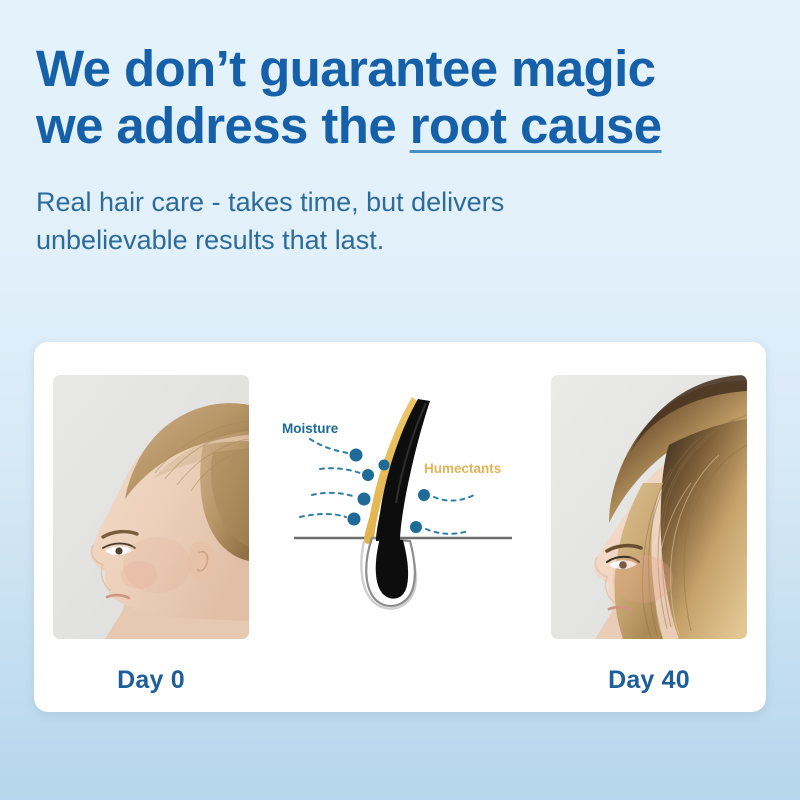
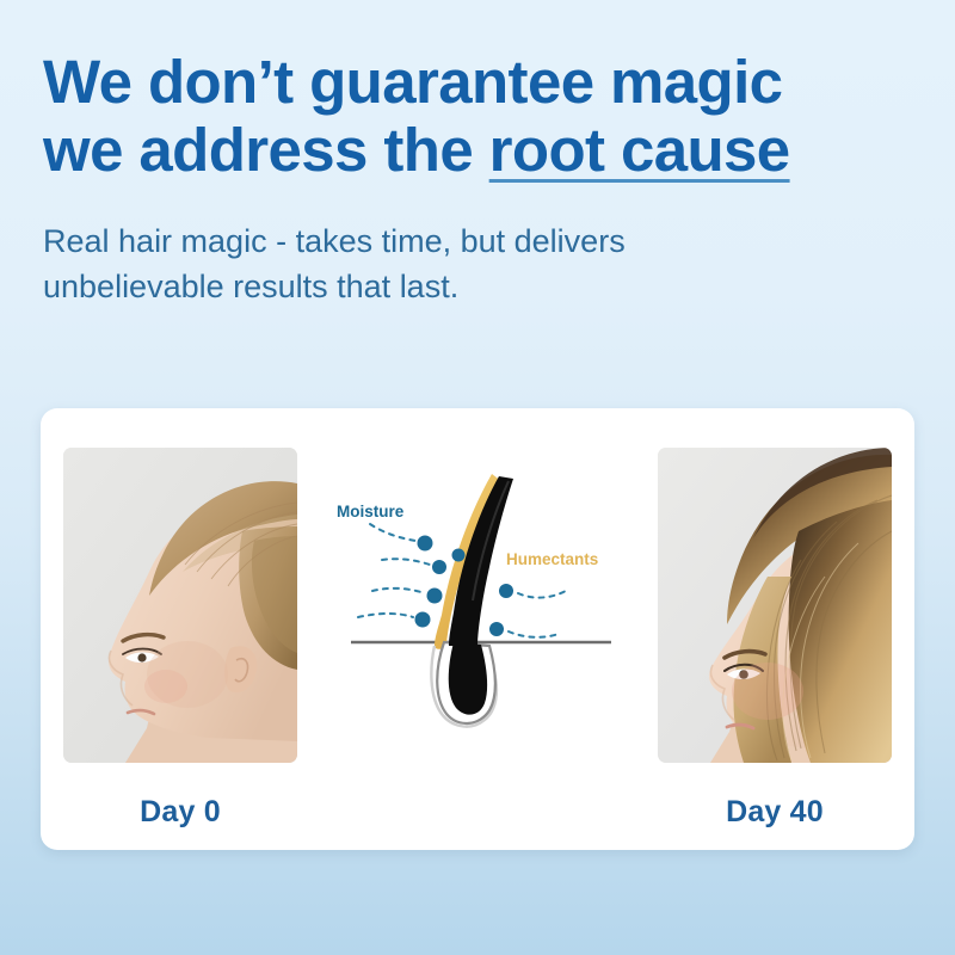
  We don’t guarantee magic
  we address the root cause
- Real hair care - takes time, but delivers
+ Real hair magic - takes time, but delivers
  unbelievable results that last.
  Day 0
  Moisture
  Humectants
  Day 40
